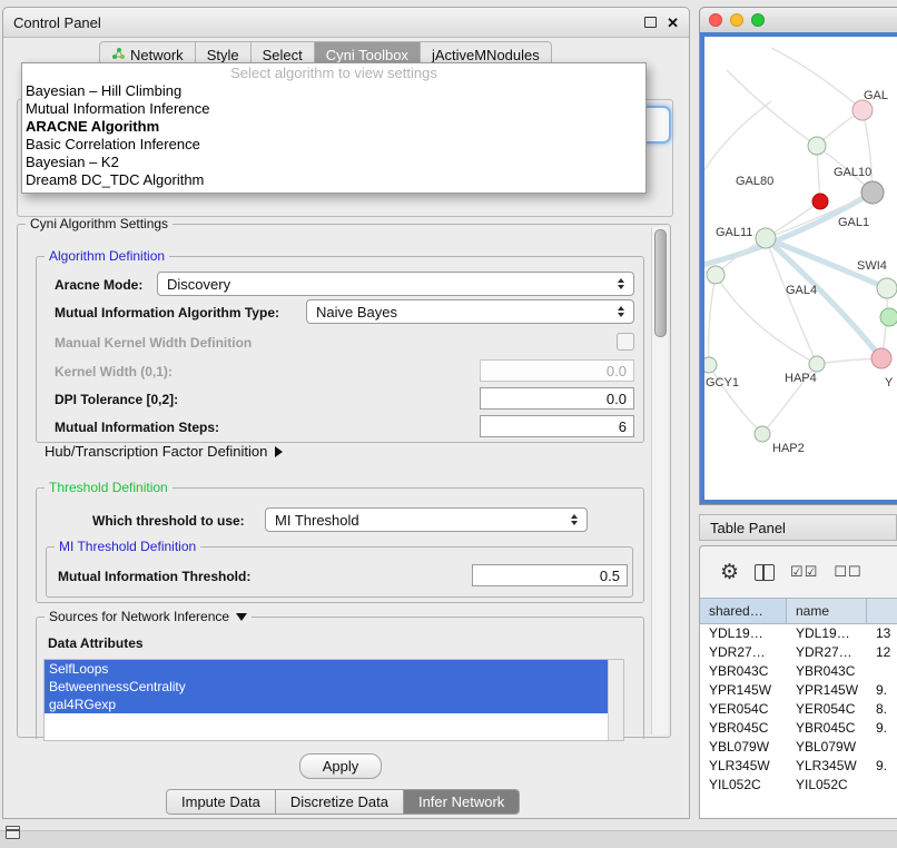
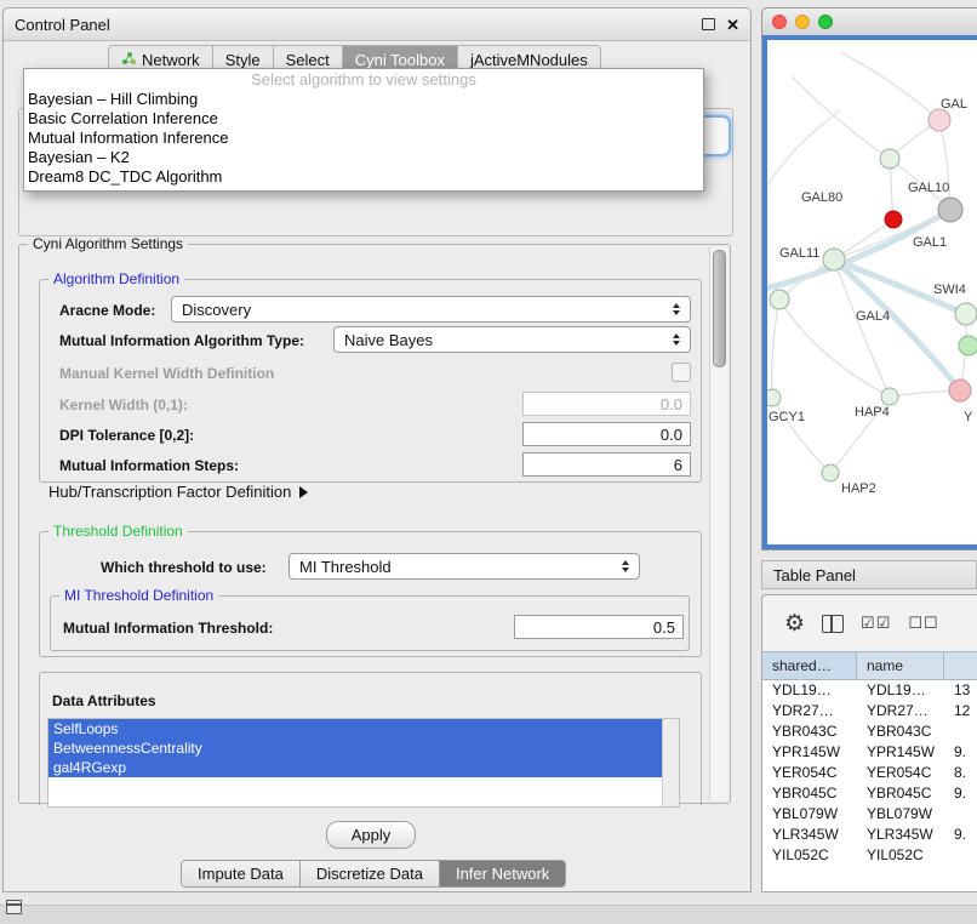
  Control Panel
  ✕
  Network
  Style
  Select
  Cyni Toolbox
  jActiveMNodules
  Select algorithm to view settings
  Bayesian – Hill Climbing
- Mutual Information Inference
+ Basic Correlation Inference
- ARACNE Algorithm
- Basic Correlation Inference
+ Mutual Information Inference
  Bayesian – K2
  Dream8 DC_TDC Algorithm
  Cyni Algorithm Settings
  Algorithm Definition
  Aracne Mode:
  Discovery
  Mutual Information Algorithm Type:
  Naive Bayes
  Manual Kernel Width Definition
  Kernel Width (0,1):
  0.0
  DPI Tolerance [0,2]:
  0.0
  Mutual Information Steps:
  6
  Hub/Transcription Factor Definition
  Threshold Definition
  Which threshold to use:
  MI Threshold
  MI Threshold Definition
  Mutual Information Threshold:
  0.5
- Sources for Network Inference
  Data Attributes
  SelfLoops
  BetweennessCentrality
  gal4RGexp
  Apply
  Impute Data
  Discretize Data
  Infer Network
  GAL
  GAL80
  GAL10
  GAL11
  GAL1
  SWI4
  GAL4
  GCY1
  HAP4
  HAP2
  Y
  Table Panel
  ⚙
  ☑☑
  ☐☐
  shared…
  name
  YDL19…
  YDL19…
  13
  YDR27…
  YDR27…
  12
  YBR043C
  YBR043C
  YPR145W
  YPR145W
  9.
  YER054C
  YER054C
  8.
  YBR045C
  YBR045C
  9.
  YBL079W
  YBL079W
  YLR345W
  YLR345W
  9.
  YIL052C
  YIL052C
